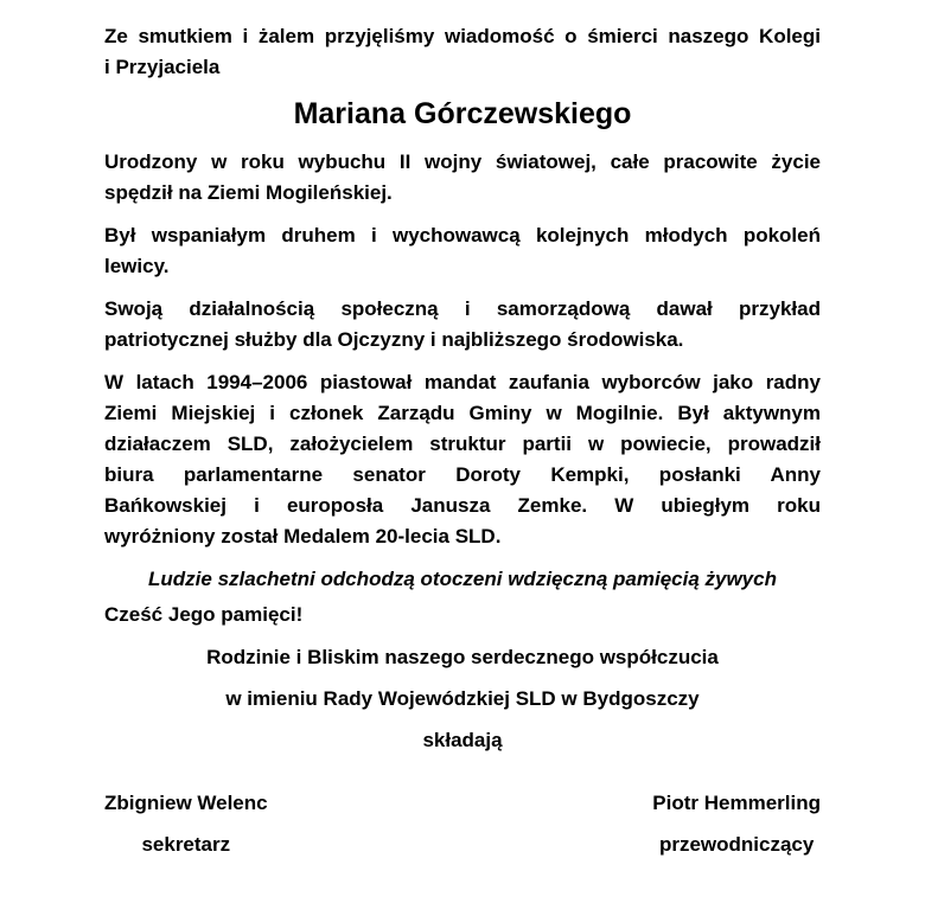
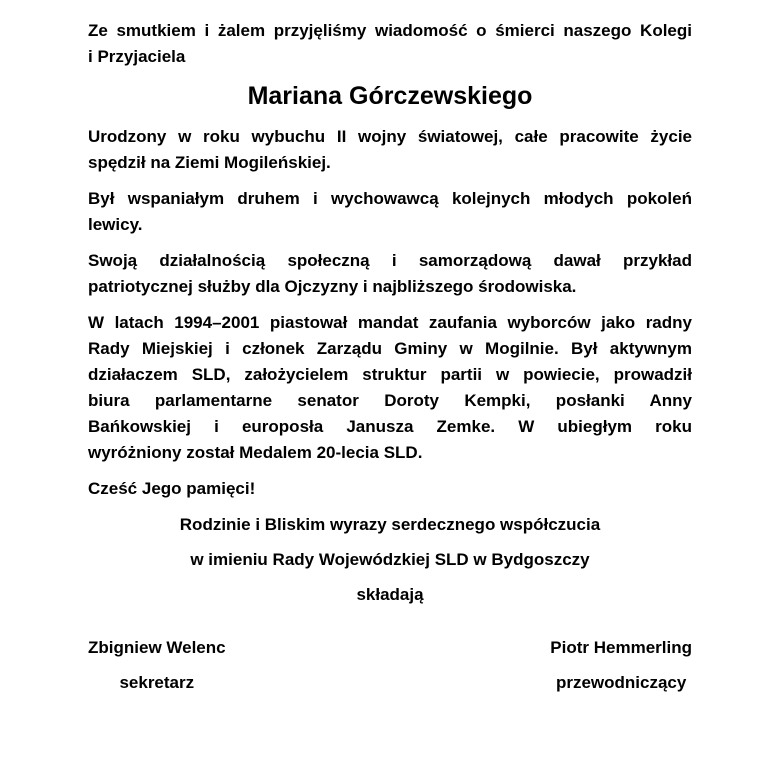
  Ze smutkiem i żalem przyjęliśmy wiadomość o śmierci naszego Kolegi
  i Przyjaciela
  Mariana Górczewskiego
  Urodzony w roku wybuchu II wojny światowej, całe pracowite życie
  spędził na Ziemi Mogileńskiej.
  Był wspaniałym druhem i wychowawcą kolejnych młodych pokoleń
  lewicy.
  Swoją działalnością społeczną i samorządową dawał przykład
  patriotycznej służby dla Ojczyzny i najbliższego środowiska.
- W latach 1994–2006 piastował mandat zaufania wyborców jako radny
+ W latach 1994–2001 piastował mandat zaufania wyborców jako radny
- Ziemi Miejskiej i członek Zarządu Gminy w Mogilnie. Był aktywnym
+ Rady Miejskiej i członek Zarządu Gminy w Mogilnie. Był aktywnym
  działaczem SLD, założycielem struktur partii w powiecie, prowadził
  biura parlamentarne senator Doroty Kempki, posłanki Anny
  Bańkowskiej i europosła Janusza Zemke. W ubiegłym roku
  wyróżniony został Medalem 20-lecia SLD.
- Ludzie szlachetni odchodzą otoczeni wdzięczną pamięcią żywych
  Cześć Jego pamięci!
- Rodzinie i Bliskim naszego serdecznego współczucia
+ Rodzinie i Bliskim wyrazy serdecznego współczucia
  w imieniu Rady Wojewódzkiej SLD w Bydgoszczy
  składają
  Zbigniew Welenc
  sekretarz
  Piotr Hemmerling
  przewodniczący
